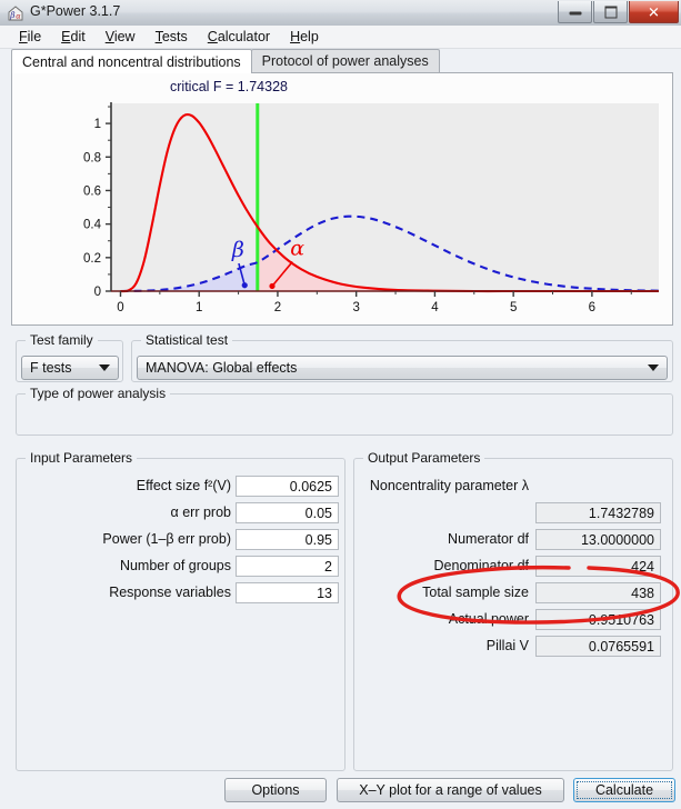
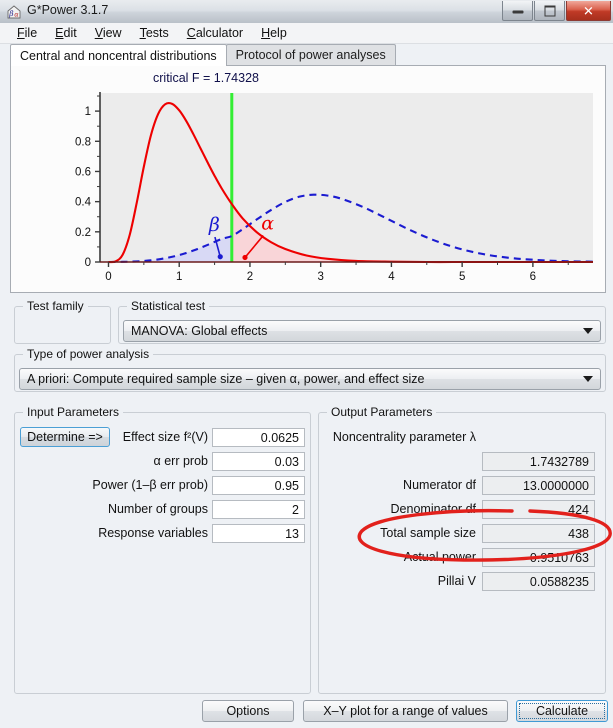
  β
  G*Power 3.1.7
  ✕
  File
  Edit
  View
  Tests
  Calculator
  Help
  Central and noncentral distributions
  Protocol of power analyses
  critical F = 1.74328
  0
  0.2
  0.4
  0.6
  0.8
  1
  0
  1
  2
  3
  4
  5
  6
  β
  α
  Test family
- F tests
  Statistical test
  MANOVA: Global effects
  Type of power analysis
+ A priori: Compute required sample size – given α, power, and effect size
  Input Parameters
+ Determine =>
  Effect size f²(V)
  0.0625
  α err prob
- 0.05
+ 0.03
  Power (1–β err prob)
  0.95
  Number of groups
  2
  Response variables
  13
  Output Parameters
  Noncentrality parameter λ
  1.7432789
  Numerator df
  13.0000000
  Denominator df
  424
  Total sample size
  438
  Pillai V
- 0.0765591
+ 0.0588235
  Options
  X–Y plot for a range of values
  Calculate
